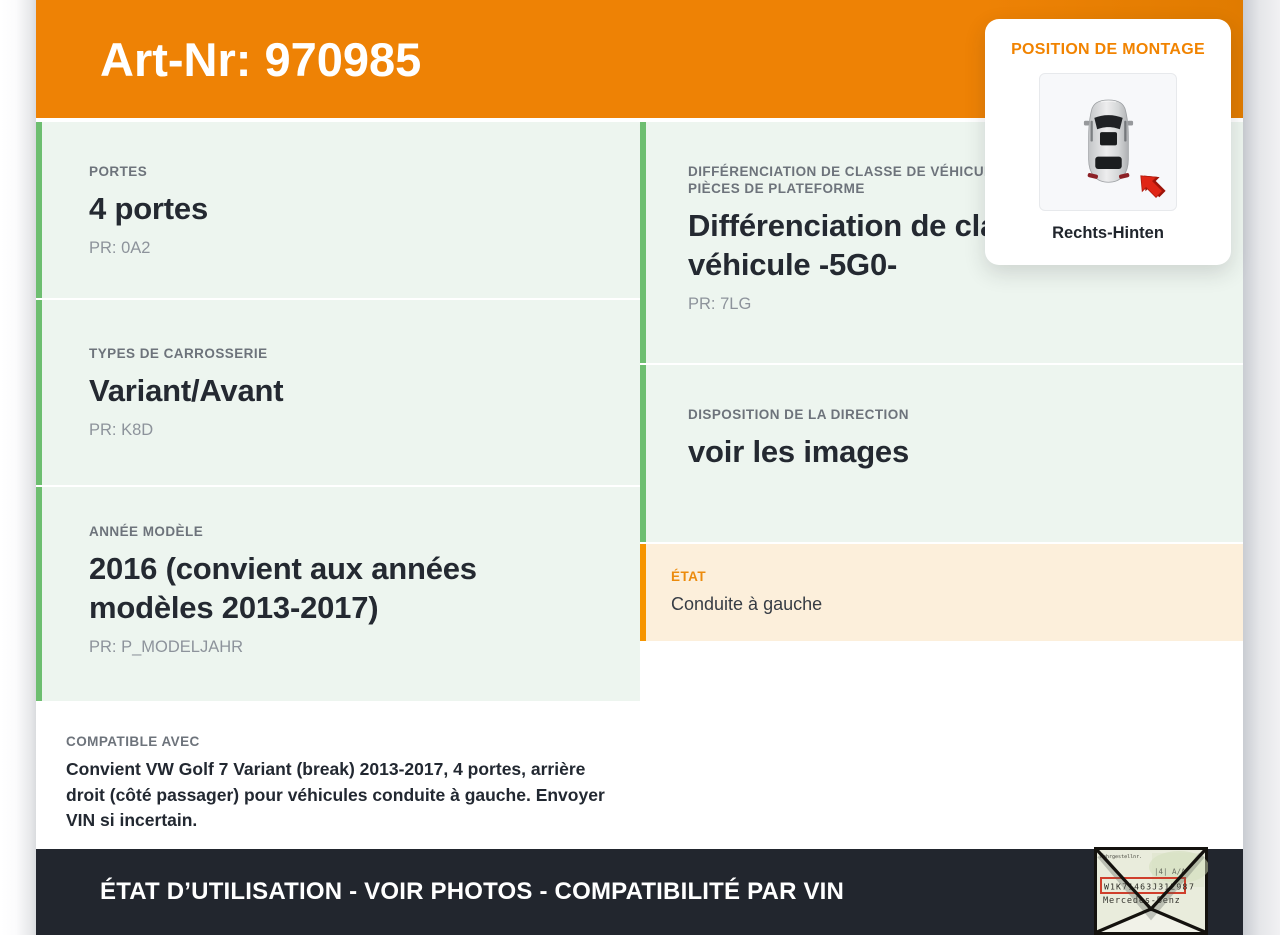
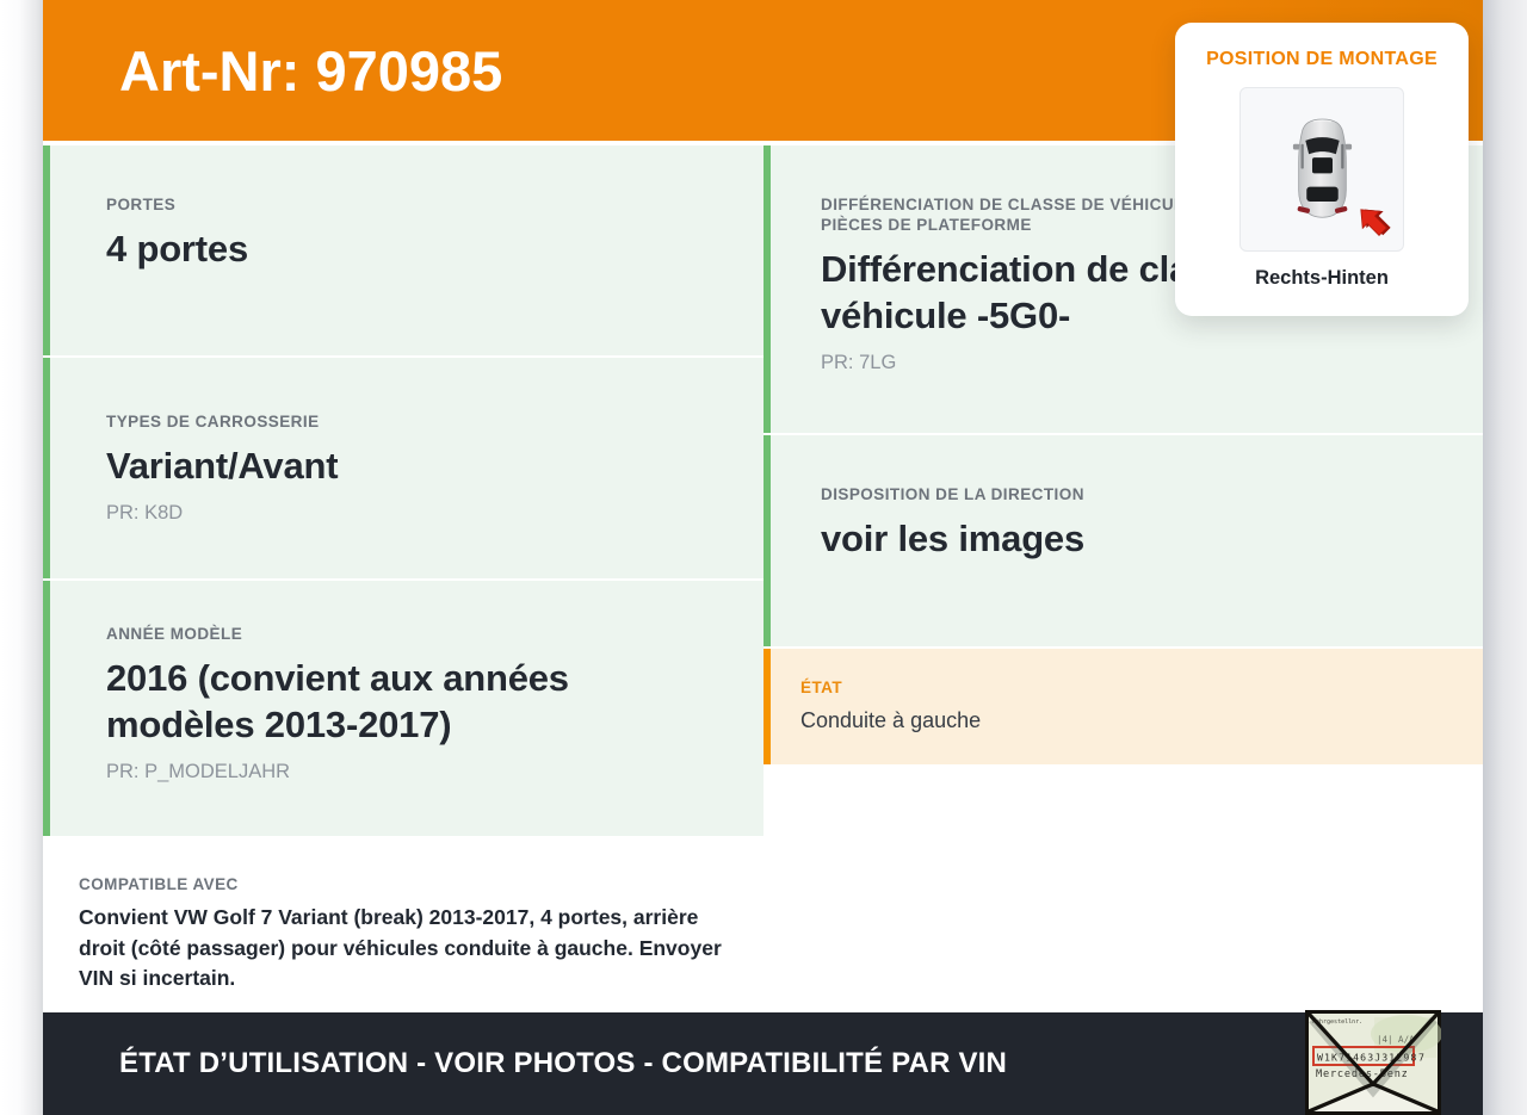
  Art-Nr: 970985
  PORTES
  4 portes
- PR: 0A2
  TYPES DE CARROSSERIE
  Variant/Avant
  PR: K8D
  ANNÉE MODÈLE
  2016 (convient aux années modèles 2013-2017)
  PR: P_MODELJAHR
  COMPATIBLE AVEC
  Convient VW Golf 7 Variant (break) 2013-2017, 4 portes, arrière droit (côté passager) pour véhicules conduite à gauche. Envoyer VIN si incertain.
  DIFFÉRENCIATION DE CLASSE DE VÉHICU PIÈCES DE PLATEFORME
  Différenciation de cl véhicule -5G0-
  PR: 7LG
  DISPOSITION DE LA DIRECTION
  voir les images
  ÉTAT
  Conduite à gauche
  ÉTAT D’UTILISATION - VOIR PHOTOS - COMPATIBILITÉ PAR VIN
  POSITION DE MONTAGE
  Rechts-Hinten
  |4| A/
  W1K7463J3198
  7
  Merceds-enz
